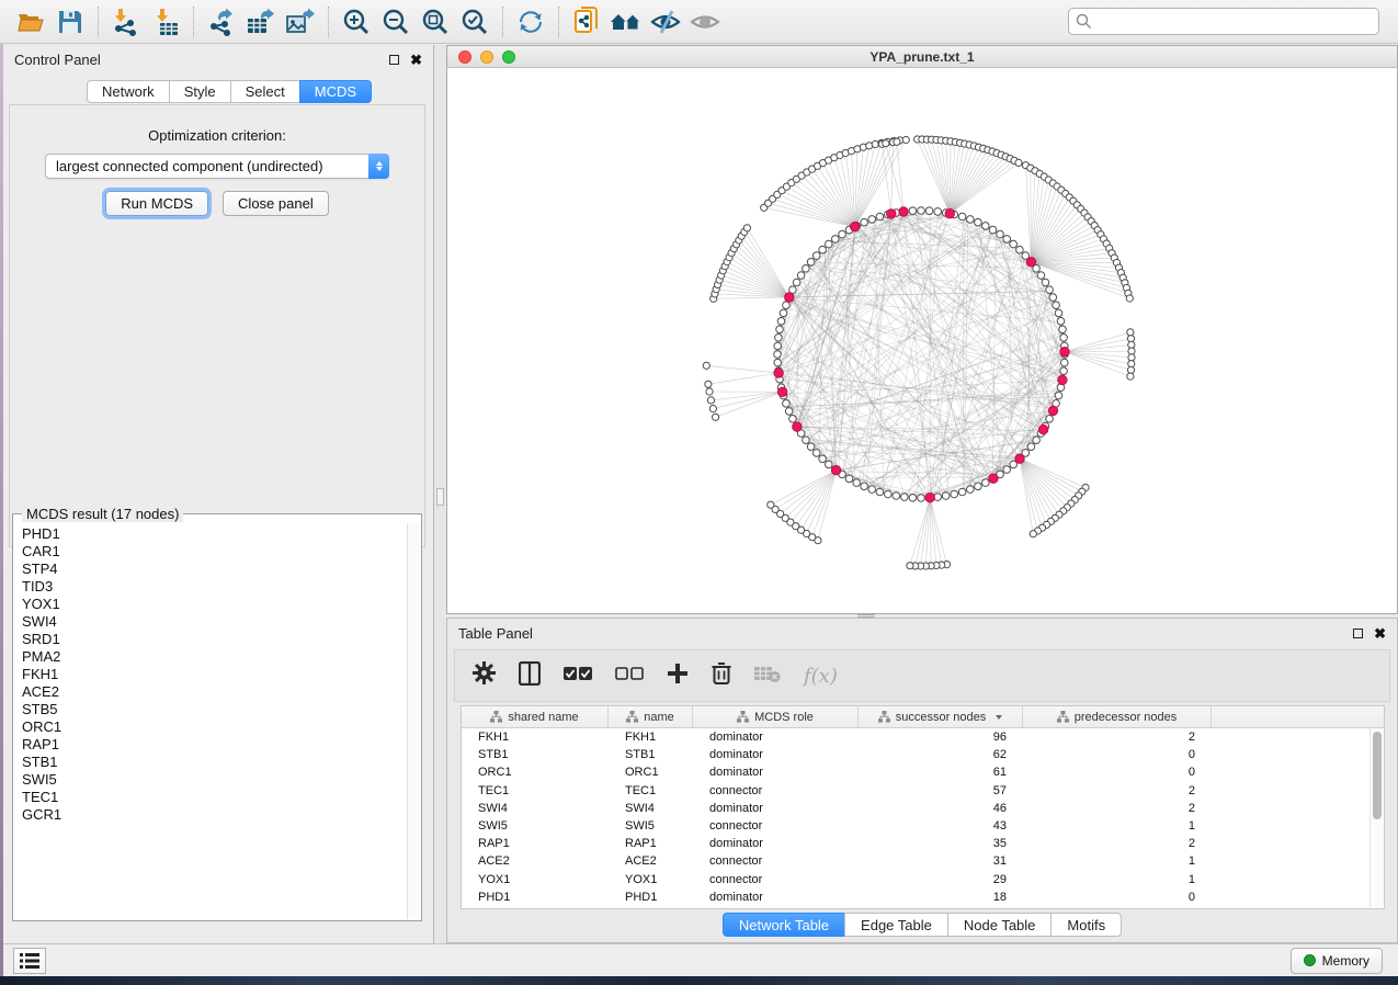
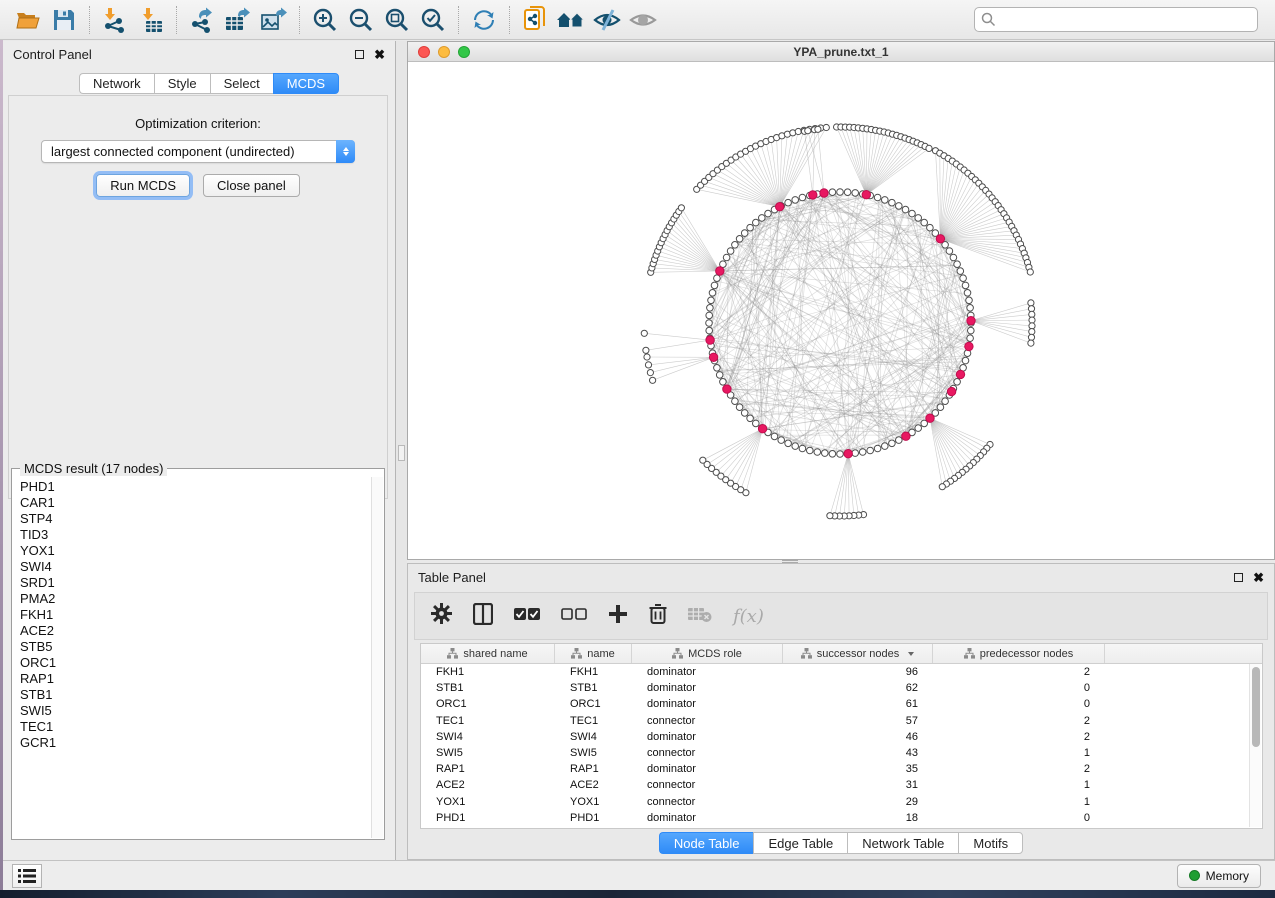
  Control Panel
  ✖
  Network
  Style
  Select
  MCDS
  Optimization criterion:
  largest connected component (undirected)
  Run MCDS
  Close panel
  MCDS result (17 nodes)
  PHD1
  CAR1
  STP4
  TID3
  YOX1
  SWI4
  SRD1
  PMA2
  FKH1
  ACE2
  STB5
  ORC1
  RAP1
  STB1
  SWI5
  TEC1
  GCR1
  YPA_prune.txt_1
  Table Panel
  ✖
  f(x)
  shared name
  name
  MCDS role
  successor nodes
  predecessor nodes
  FKH1
  FKH1
  dominator
  96
  2
  STB1
  STB1
  dominator
  62
  0
  ORC1
  ORC1
  dominator
  61
  0
  TEC1
  TEC1
  connector
  57
  2
  SWI4
  SWI4
  dominator
  46
  2
  SWI5
  SWI5
  connector
  43
  1
  RAP1
  RAP1
  dominator
  35
  2
  ACE2
  ACE2
  connector
  31
  1
  YOX1
  YOX1
  connector
  29
  1
  PHD1
  PHD1
  dominator
  18
  0
- Network Table
+ Node Table
  Edge Table
- Node Table
+ Network Table
  Motifs
  Memory
